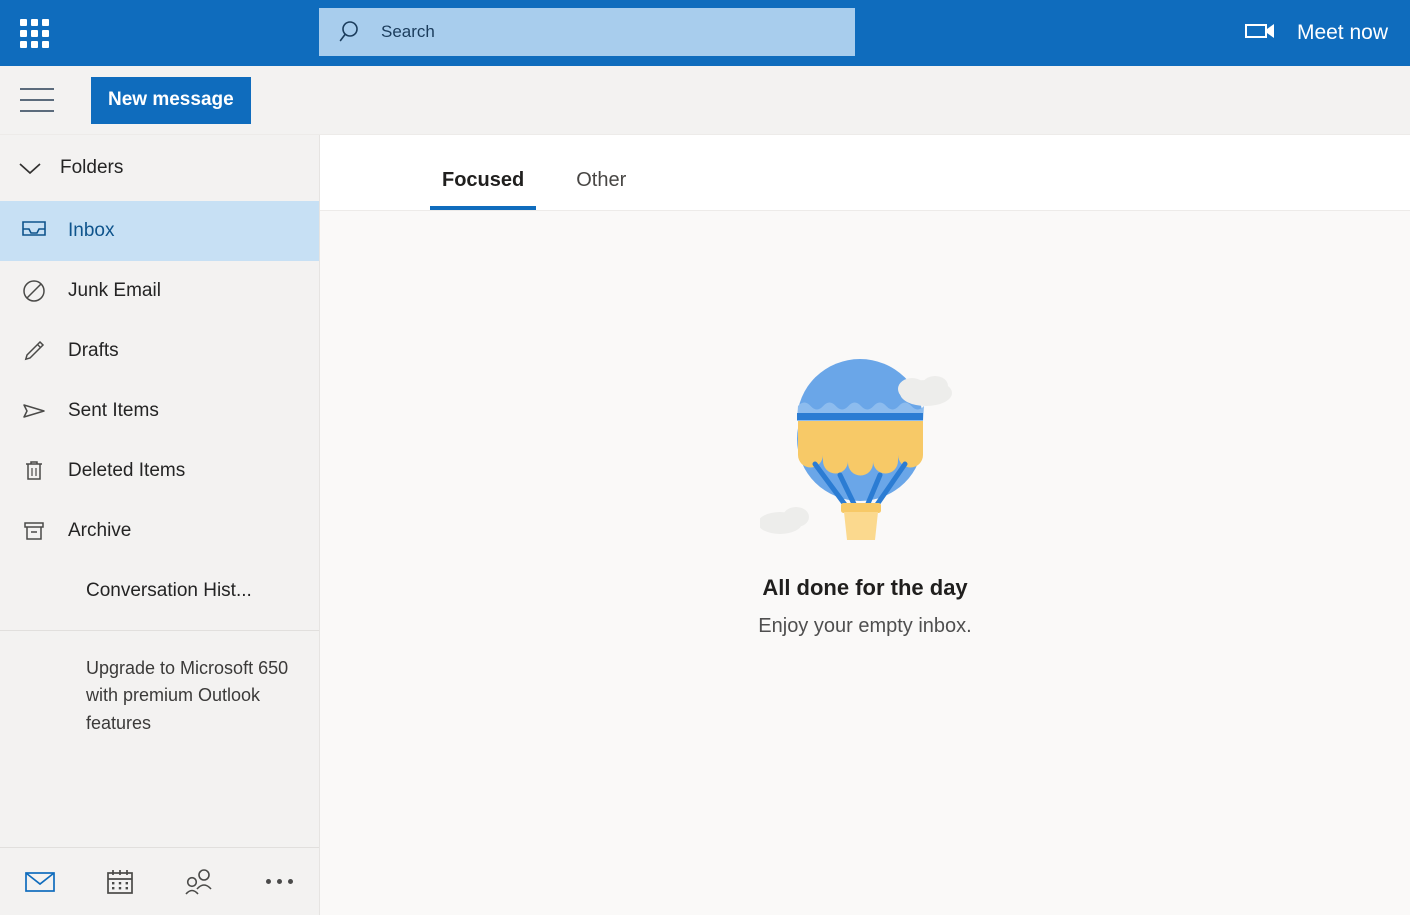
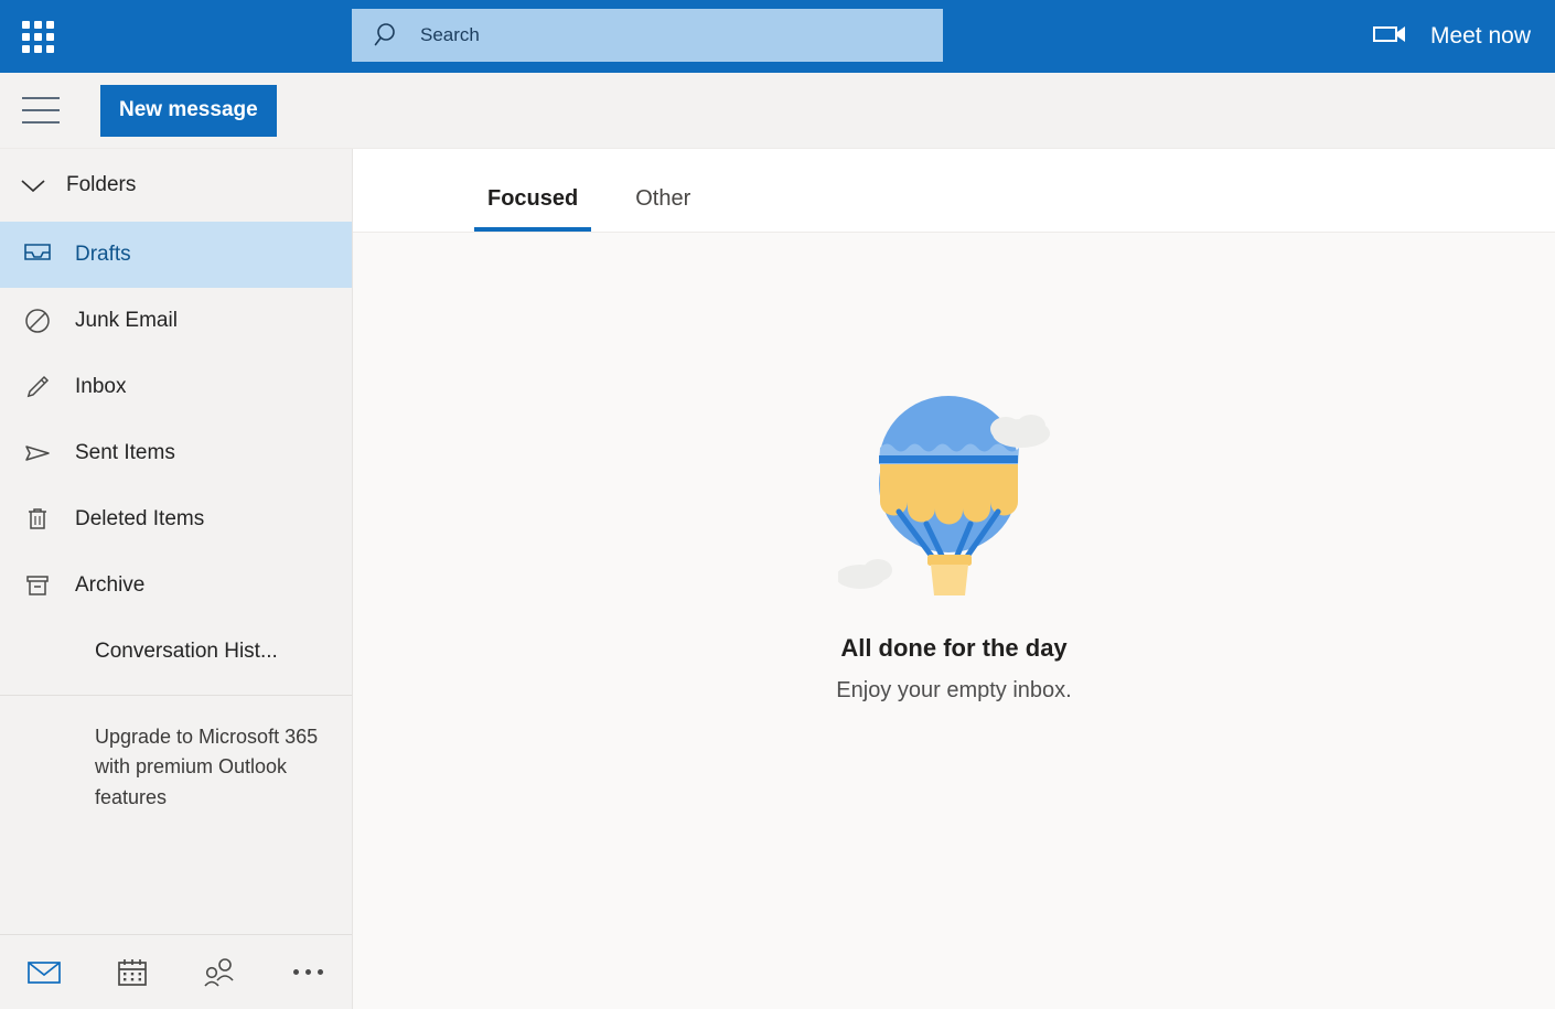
  Search
  Meet now
  New message
  Folders
- Inbox
+ Drafts
  Junk Email
- Drafts
+ Inbox
  Sent Items
  Deleted Items
  Archive
  Conversation Hist...
- Upgrade to Microsoft 650 with premium Outlook features
+ Upgrade to Microsoft 365 with premium Outlook features
  Focused
  Other
  All done for the day
  Enjoy your empty inbox.
